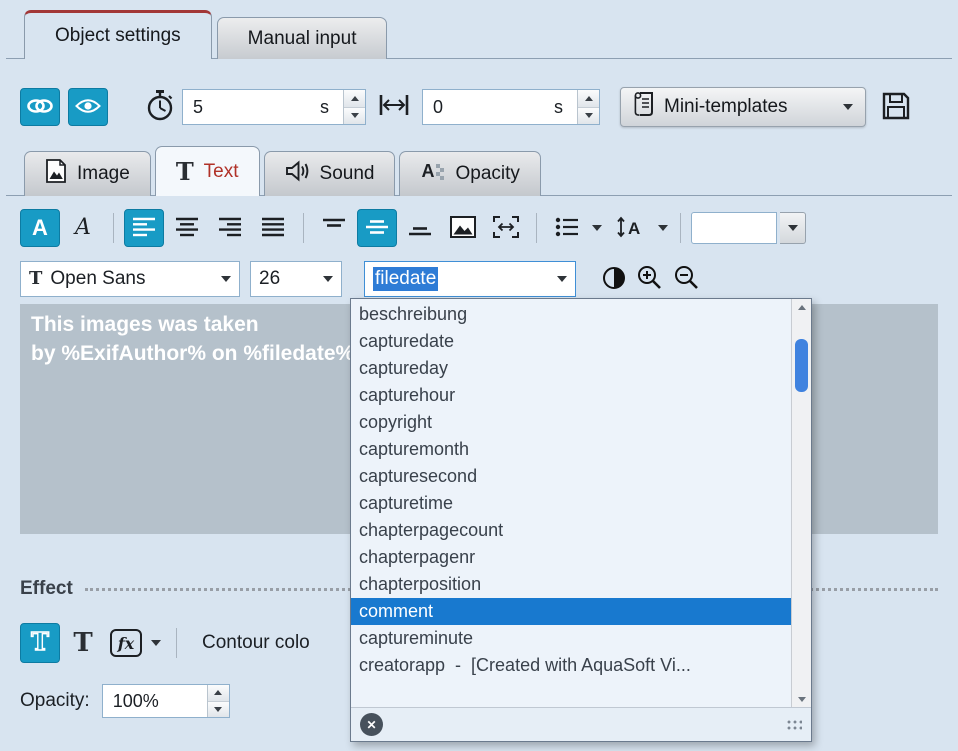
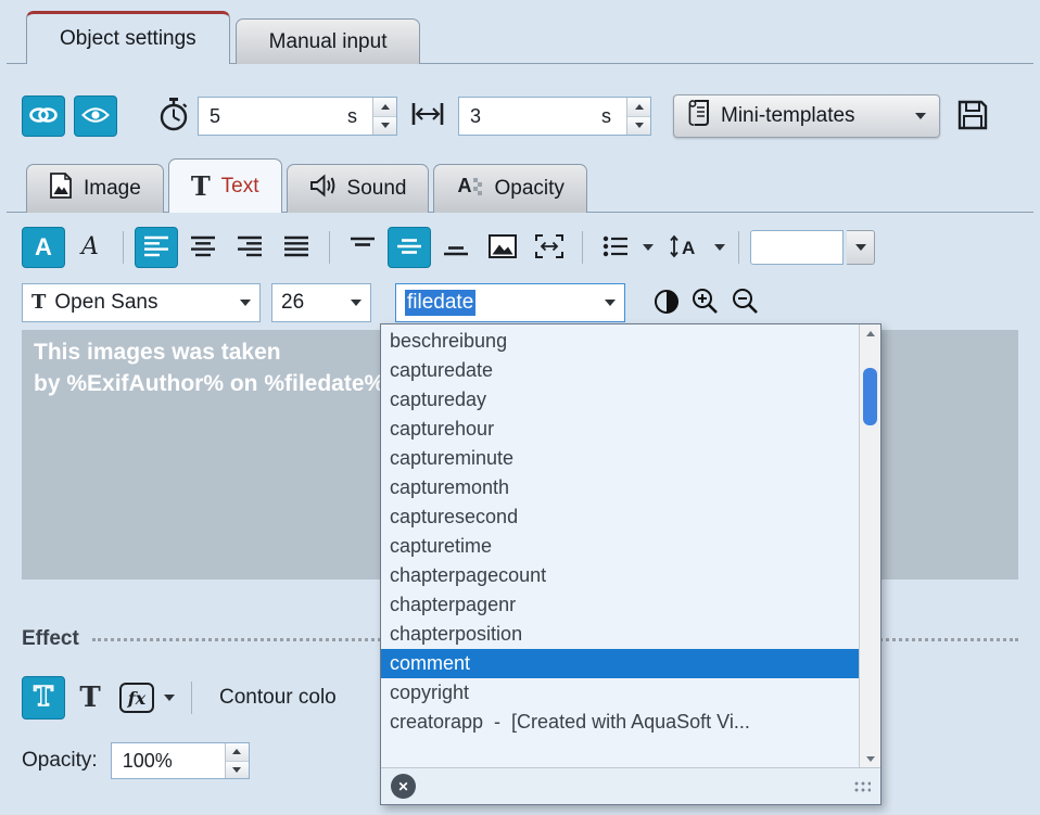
  Object settings
  Manual input
  5
  s
- 0
+ 3
  s
  Mini-templates
  Image
  T
  Text
  Sound
  A
  Opacity
  A
  A
  A
  T
  Open Sans
  26
  filedate
  This images was taken
  by %ExifAuthor% on %filedate%
  Effect
  T
  T
  fx
  Contour colo
  Opacity:
  100%
  beschreibung
  capturedate
  captureday
  capturehour
- copyright
+ captureminute
  capturemonth
  capturesecond
  capturetime
  chapterpagecount
  chapterpagenr
  chapterposition
  comment
- captureminute
+ copyright
  creatorapp - [Created with AquaSoft Vi...
  ✕
